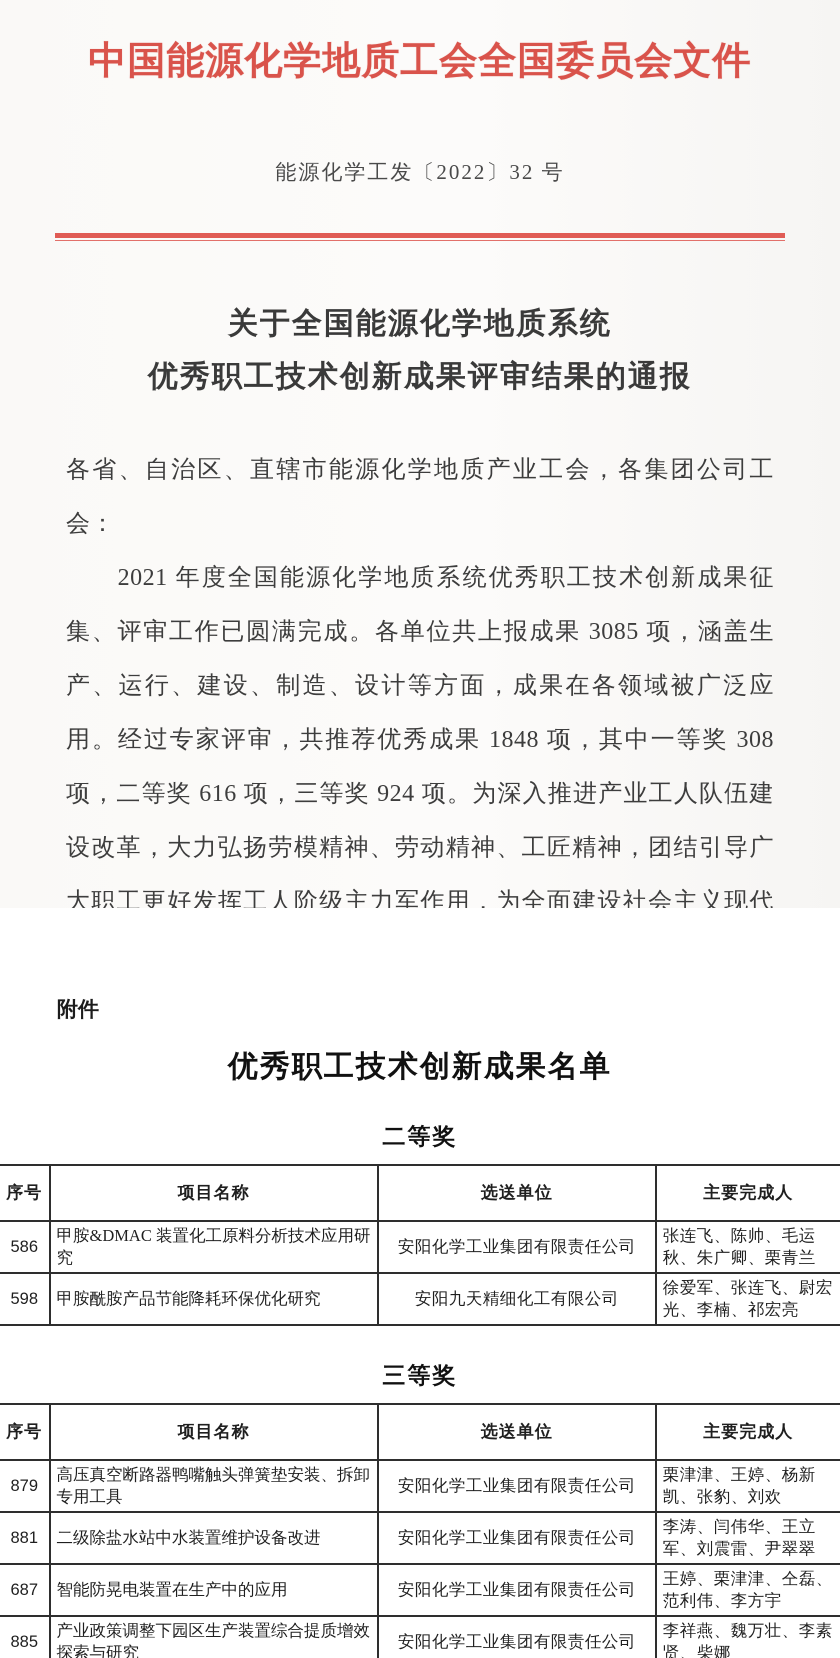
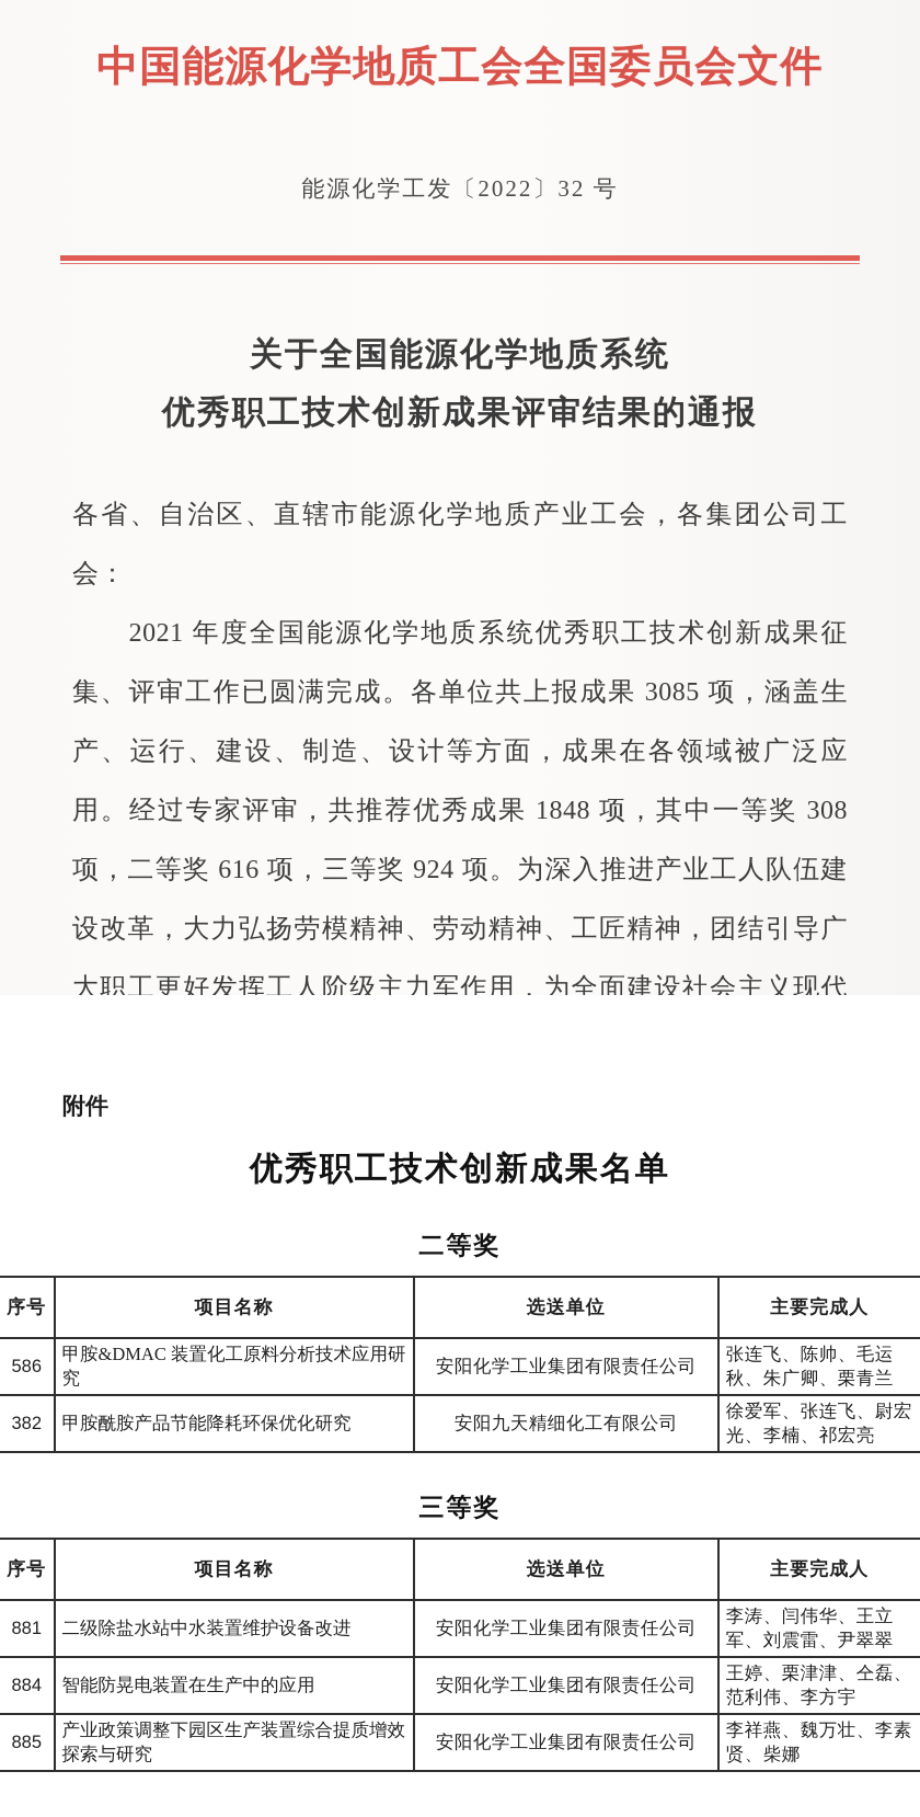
  中国能源化学地质工会全国委员会文件
  能源化学工发〔2022〕32 号
  关于全国能源化学地质系统
  优秀职工技术创新成果评审结果的通报
  各省、自治区、直辖市能源化学地质产业工会，各集团公司工会：
  2021 年度全国能源化学地质系统优秀职工技术创新成果征集、评审工作已圆满完成。各单位共上报成果 3085 项，涵盖生产、运行、建设、制造、设计等方面，成果在各领域被广泛应用。经过专家评审，共推荐优秀成果 1848 项，其中一等奖 308 项，二等奖 616 项，三等奖 924 项。为深入推进产业工人队伍建设改革，大力弘扬劳模精神、劳动精神、工匠精神，团结引导广大职工更好发挥工人阶级主力军作用，为全面建设社会主义现代
  附件
  优秀职工技术创新成果名单
  二等奖
  序号	项目名称	选送单位	主要完成人
  586	甲胺&DMAC 装置化工原料分析技术应用研究	安阳化学工业集团有限责任公司	张连飞、陈帅、毛运秋、朱广卿、栗青兰
- 598	甲胺酰胺产品节能降耗环保优化研究	安阳九天精细化工有限公司	徐爱军、张连飞、尉宏光、李楠、祁宏亮
+ 382	甲胺酰胺产品节能降耗环保优化研究	安阳九天精细化工有限公司	徐爱军、张连飞、尉宏光、李楠、祁宏亮
  三等奖
  序号	项目名称	选送单位	主要完成人
- 879	高压真空断路器鸭嘴触头弹簧垫安装、拆卸专用工具	安阳化学工业集团有限责任公司	栗津津、王婷、杨新凯、张豹、刘欢
  881	二级除盐水站中水装置维护设备改进	安阳化学工业集团有限责任公司	李涛、闫伟华、王立军、刘震雷、尹翠翠
- 687	智能防晃电装置在生产中的应用	安阳化学工业集团有限责任公司	王婷、栗津津、仝磊、范利伟、李方宇
+ 884	智能防晃电装置在生产中的应用	安阳化学工业集团有限责任公司	王婷、栗津津、仝磊、范利伟、李方宇
  885	产业政策调整下园区生产装置综合提质增效探索与研究	安阳化学工业集团有限责任公司	李祥燕、魏万壮、李素贤、柴娜
